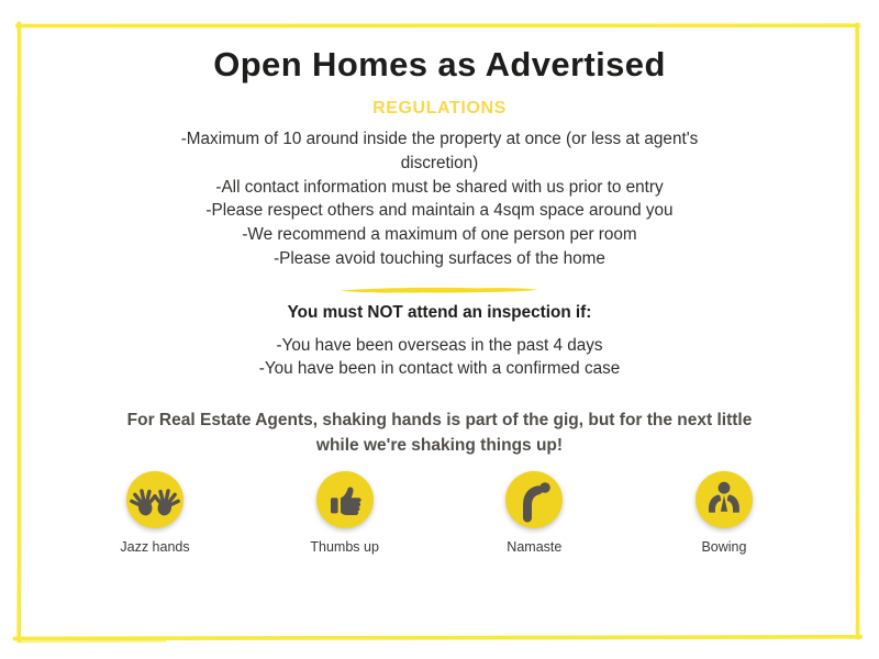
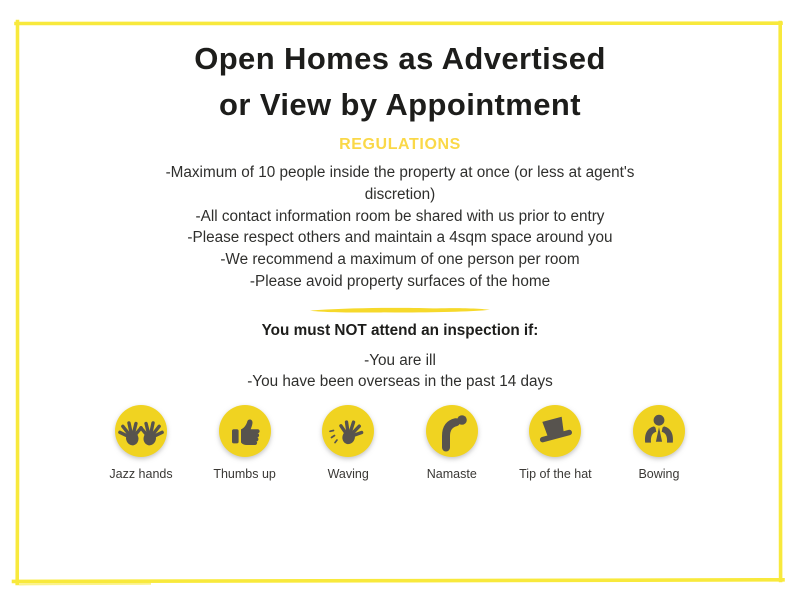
  Open Homes as Advertised
+ or View by Appointment
  REGULATIONS
- -Maximum of 10 around inside the property at once (or less at agent's discretion)
+ -Maximum of 10 people inside the property at once (or less at agent's discretion)
- -All contact information must be shared with us prior to entry
+ -All contact information room be shared with us prior to entry
  -Please respect others and maintain a 4sqm space around you
  -We recommend a maximum of one person per room
- -Please avoid touching surfaces of the home
+ -Please avoid property surfaces of the home
  You must NOT attend an inspection if:
+ -You are ill
- -You have been overseas in the past 4 days
+ -You have been overseas in the past 14 days
- -You have been in contact with a confirmed case
- For Real Estate Agents, shaking hands is part of the gig, but for the next little while we're shaking things up!
  Jazz hands
  Thumbs up
+ Waving
  Namaste
+ Tip of the hat
  Bowing
